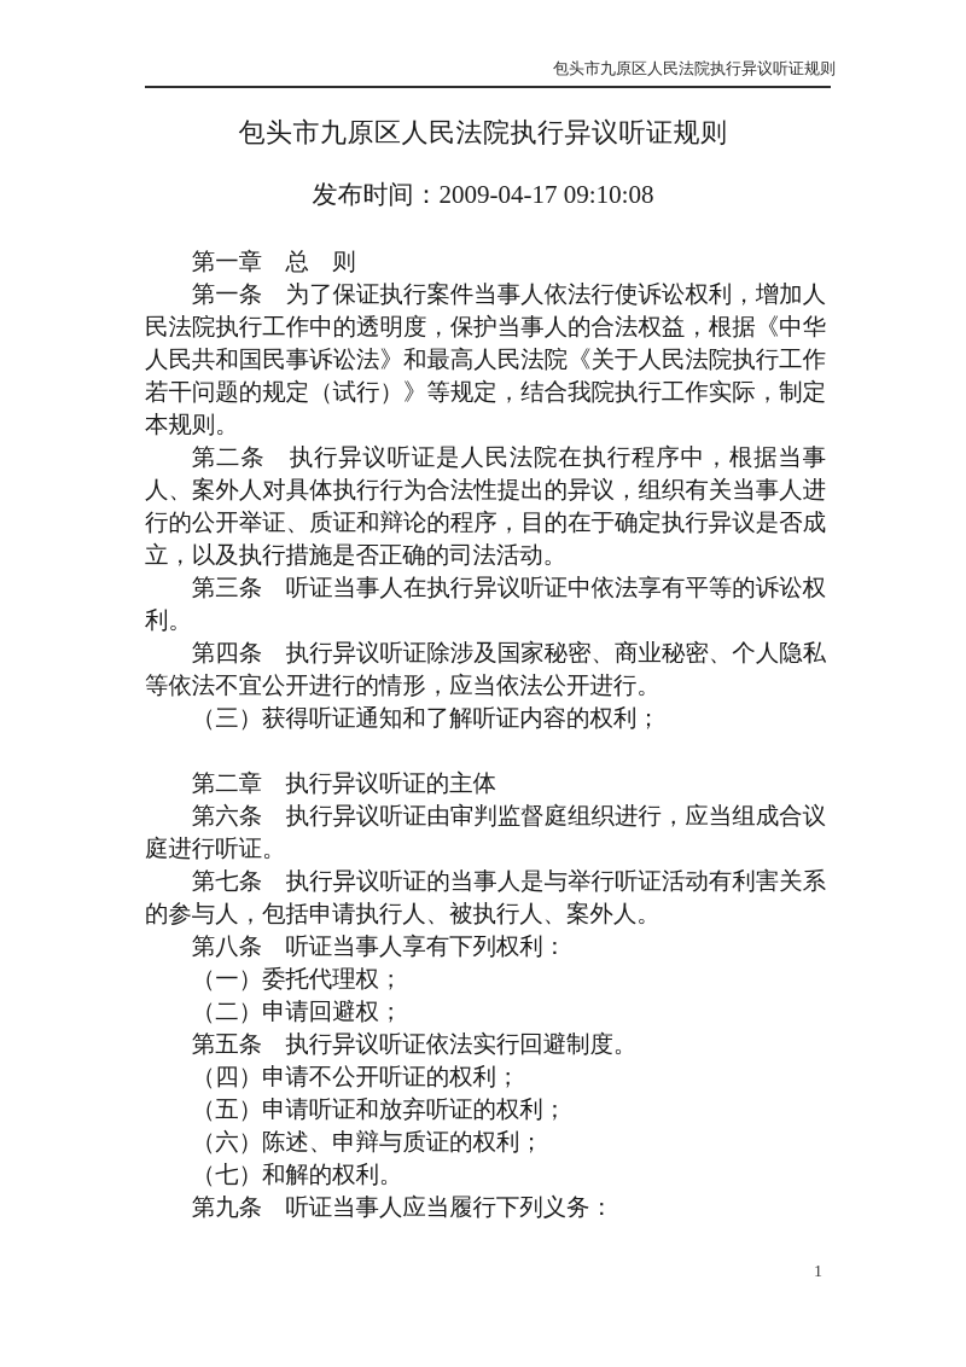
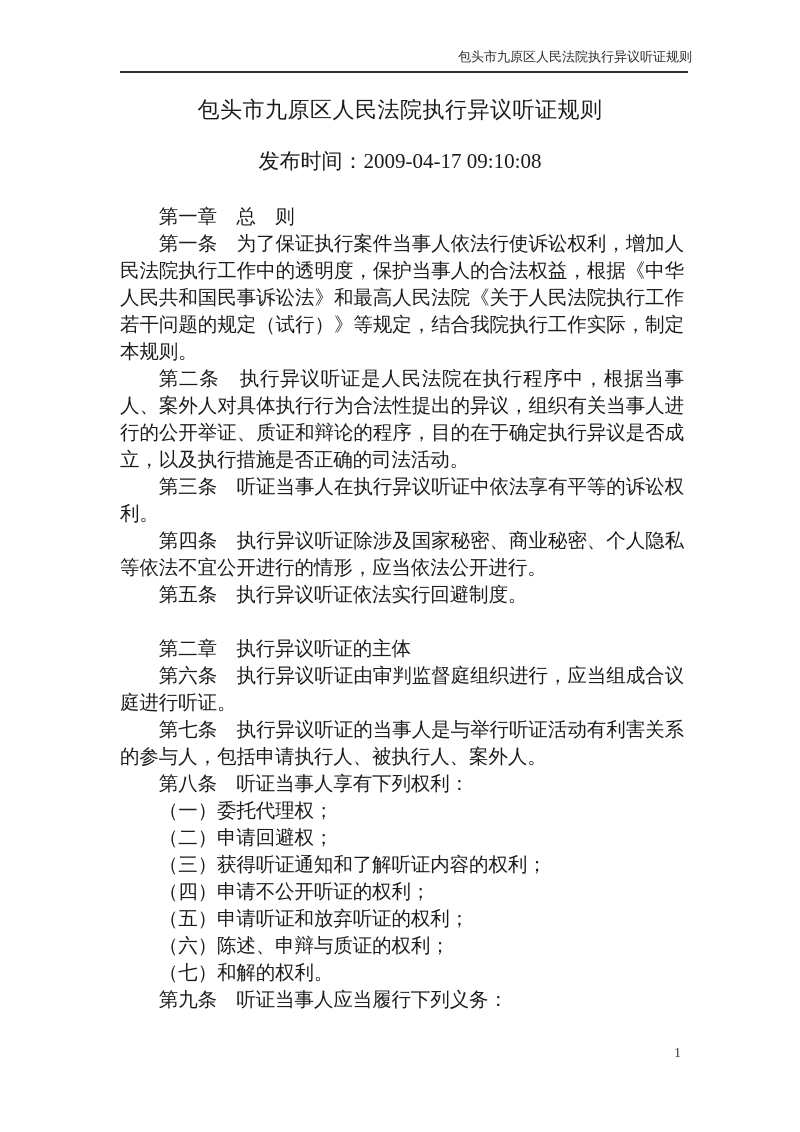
  包头市九原区人民法院执行异议听证规则
  包头市九原区人民法院执行异议听证规则
  发布时间：2009-04-17 09:10:08
  第一章 总 则
  第一条 为了保证执行案件当事人依法行使诉讼权利，增加人民法院执行工作中的透明度，保护当事人的合法权益，根据《中华人民共和国民事诉讼法》和最高人民法院《关于人民法院执行工作若干问题的规定（试行）》等规定，结合我院执行工作实际，制定本规则。
  第二条 执行异议听证是人民法院在执行程序中，根据当事人、案外人对具体执行行为合法性提出的异议，组织有关当事人进行的公开举证、质证和辩论的程序，目的在于确定执行异议是否成立，以及执行措施是否正确的司法活动。
  第三条 听证当事人在执行异议听证中依法享有平等的诉讼权利。
  第四条 执行异议听证除涉及国家秘密、商业秘密、个人隐私等依法不宜公开进行的情形，应当依法公开进行。
- （三）获得听证通知和了解听证内容的权利；
+ 第五条 执行异议听证依法实行回避制度。
  第二章 执行异议听证的主体
  第六条 执行异议听证由审判监督庭组织进行，应当组成合议庭进行听证。
  第七条 执行异议听证的当事人是与举行听证活动有利害关系的参与人，包括申请执行人、被执行人、案外人。
  第八条 听证当事人享有下列权利：
  （一）委托代理权；
  （二）申请回避权；
- 第五条 执行异议听证依法实行回避制度。
+ （三）获得听证通知和了解听证内容的权利；
  （四）申请不公开听证的权利；
  （五）申请听证和放弃听证的权利；
  （六）陈述、申辩与质证的权利；
  （七）和解的权利。
  第九条 听证当事人应当履行下列义务：
  1
